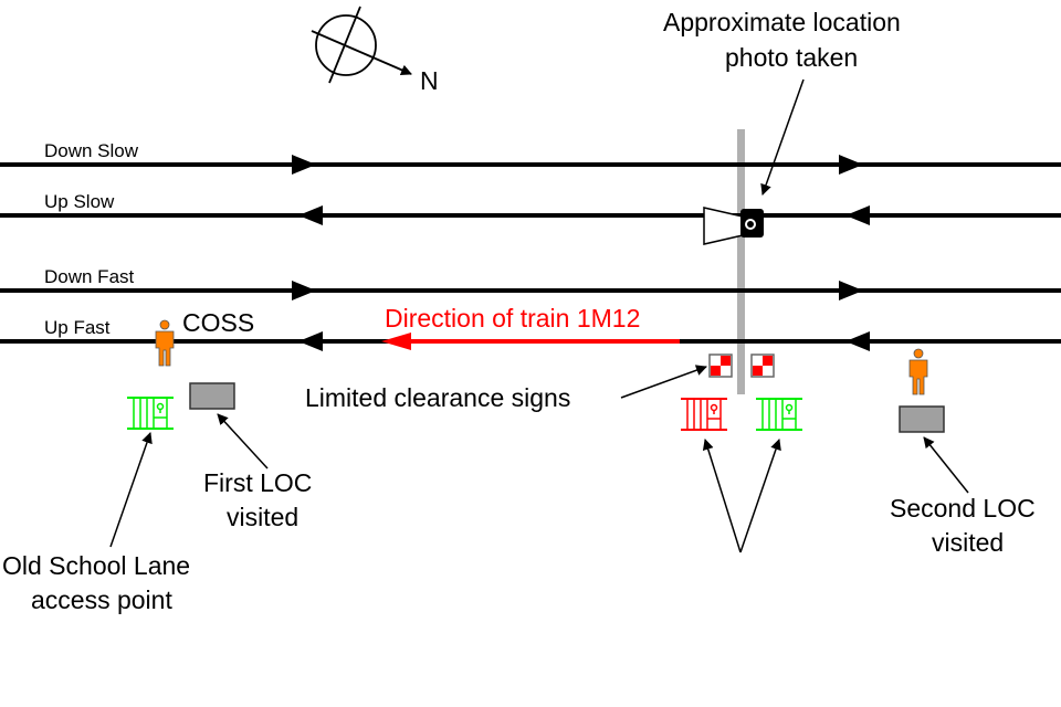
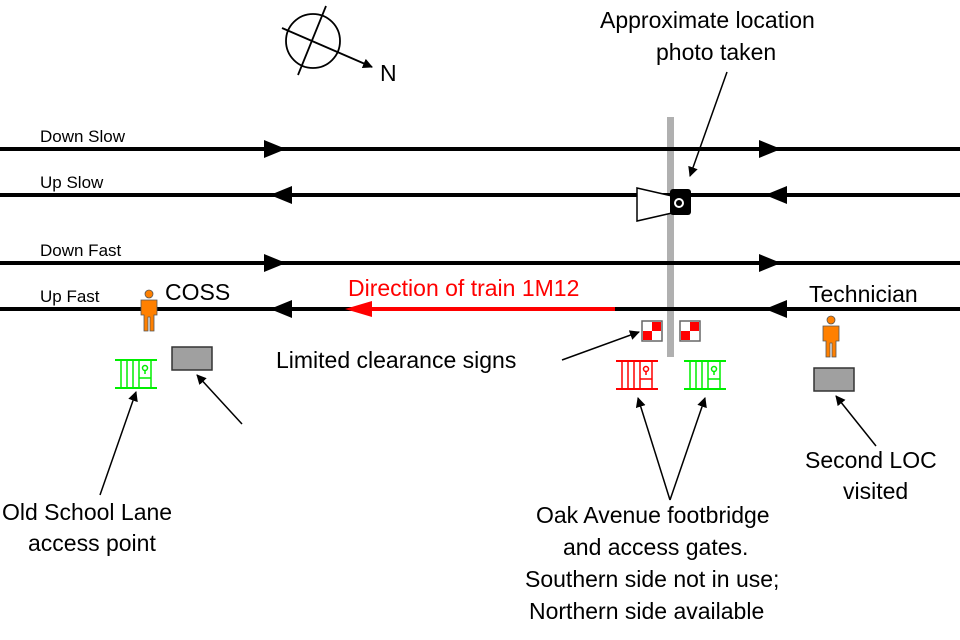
  N
  Down Slow
  Up Slow
  Down Fast
  Up Fast
  Direction of train 1M12
  Approximate location
  photo taken
  COSS
+ Technician
  Limited clearance signs
- First LOC visited
  Second LOC visited
  Old School Lane access point
+ Oak Avenue footbridge and access gates. Southern side not in use; Northern side available
